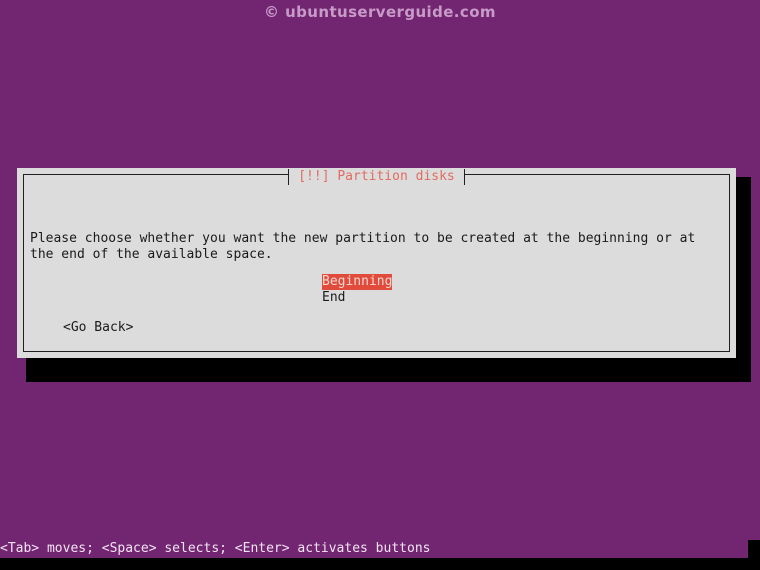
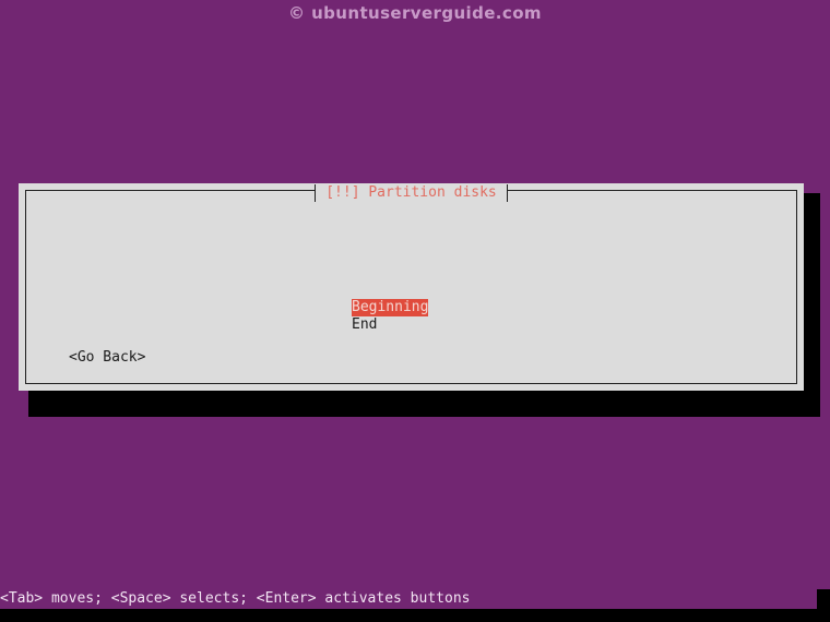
  © ubuntuserverguide.com
  [!!] Partition disks
- Please choose whether you want the new partition to be created at the beginning or at the end of the available space.
  Beginning
  End
  <Go Back>
  <Tab> moves; <Space> selects; <Enter> activates buttons
